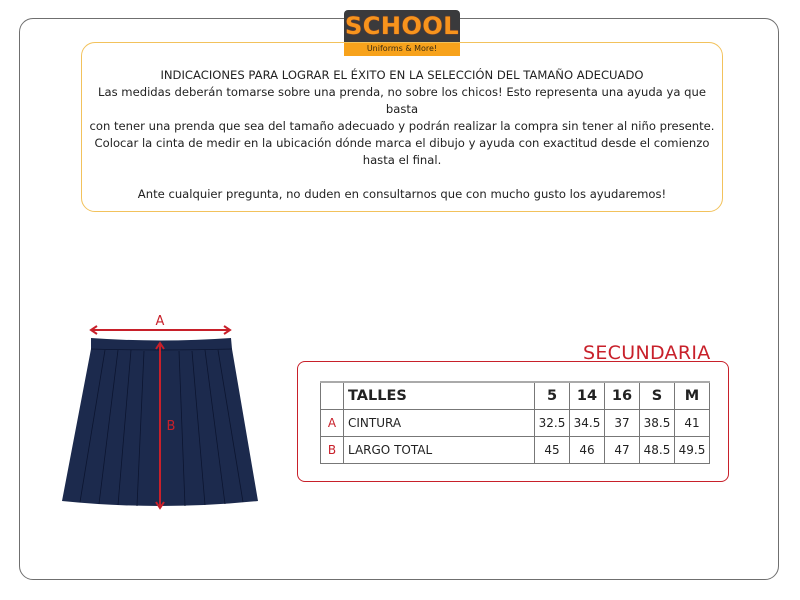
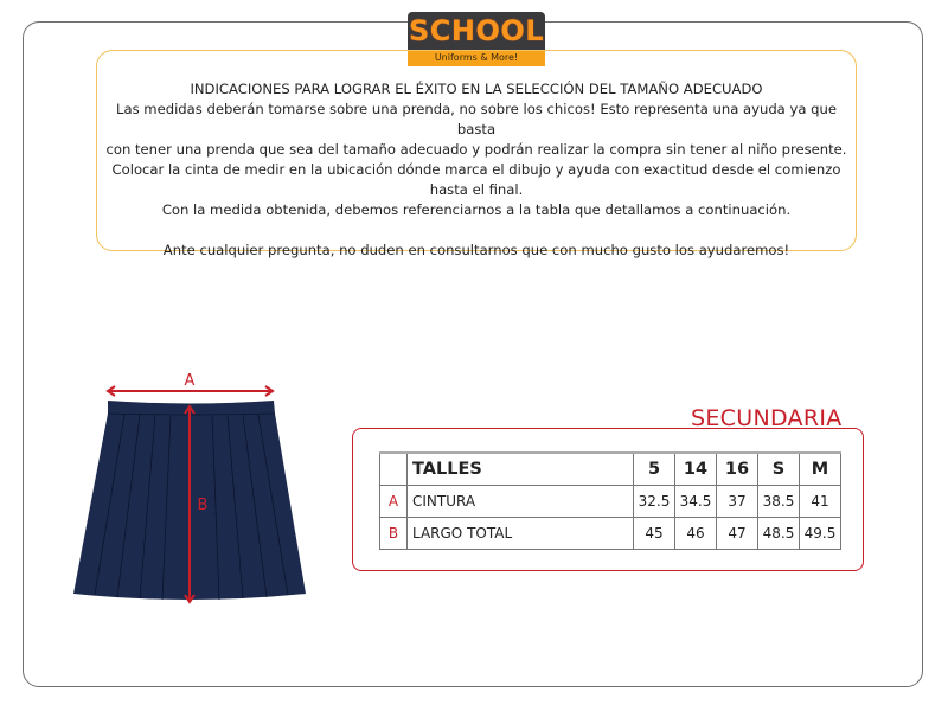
  SCHOOL
  Uniforms & More!
  INDICACIONES PARA LOGRAR EL ÉXITO EN LA SELECCIÓN DEL TAMAÑO ADECUADO
  Las medidas deberán tomarse sobre una prenda, no sobre los chicos! Esto representa una ayuda ya que basta
  con tener una prenda que sea del tamaño adecuado y podrán realizar la compra sin tener al niño presente.
  Colocar la cinta de medir en la ubicación dónde marca el dibujo y ayuda con exactitud desde el comienzo
  hasta el final.
+ Con la medida obtenida, debemos referenciarnos a la tabla que detallamos a continuación.
  Ante cualquier pregunta, no duden en consultarnos que con mucho gusto los ayudaremos!
  A
  B
  SECUNDARIA
  	TALLES	5	14	16	S	M
  A	CINTURA	32.5	34.5	37	38.5	41
  B	LARGO TOTAL	45	46	47	48.5	49.5
